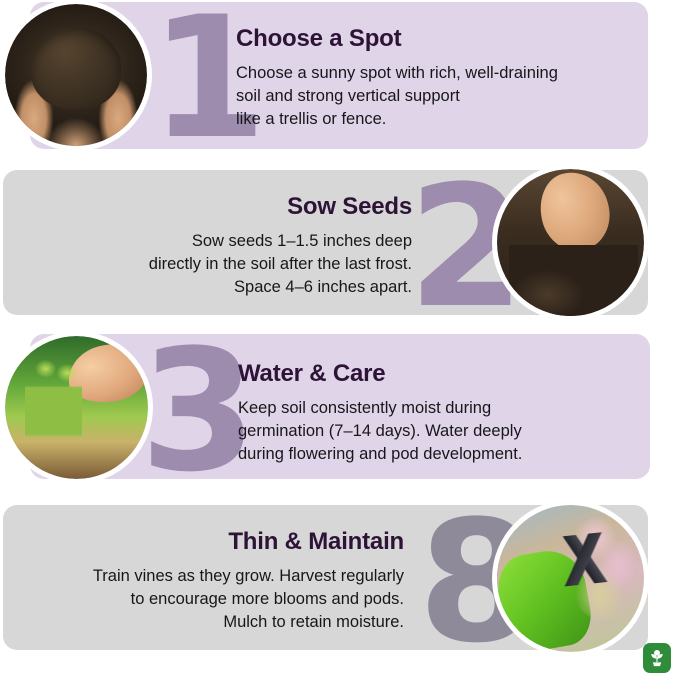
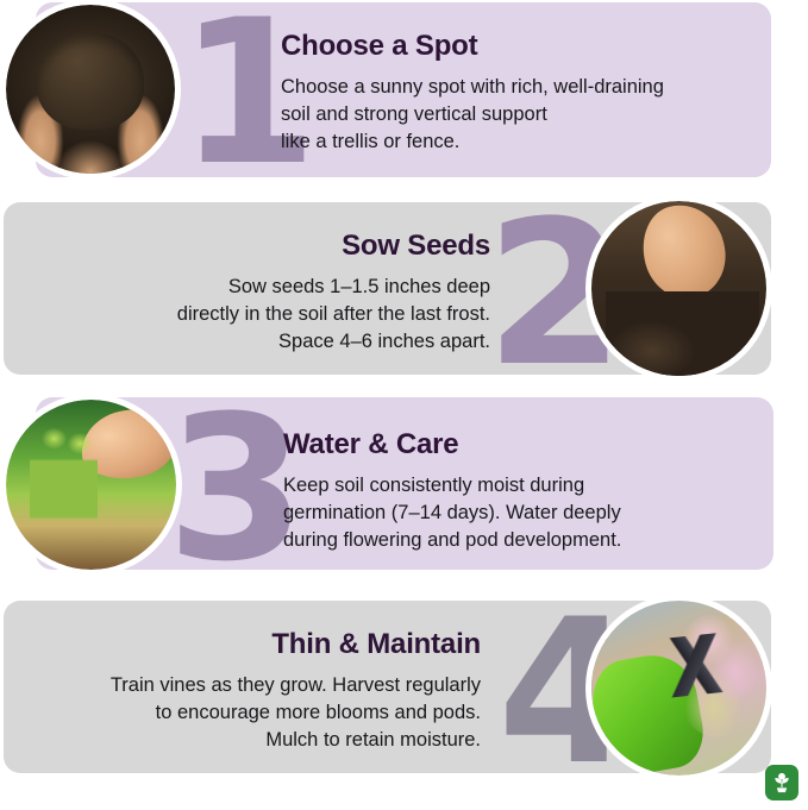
  1
  Choose a Spot
  Choose a sunny spot with rich, well-draining
  soil and strong vertical support
  like a trellis or fence.
  2
  Sow Seeds
  Sow seeds 1–1.5 inches deep
  directly in the soil after the last frost.
  Space 4–6 inches apart.
  3
  Water & Care
  Keep soil consistently moist during
  germination (7–14 days). Water deeply
  during flowering and pod development.
- 8
+ 4
  Thin & Maintain
  Train vines as they grow. Harvest regularly
  to encourage more blooms and pods.
  Mulch to retain moisture.
